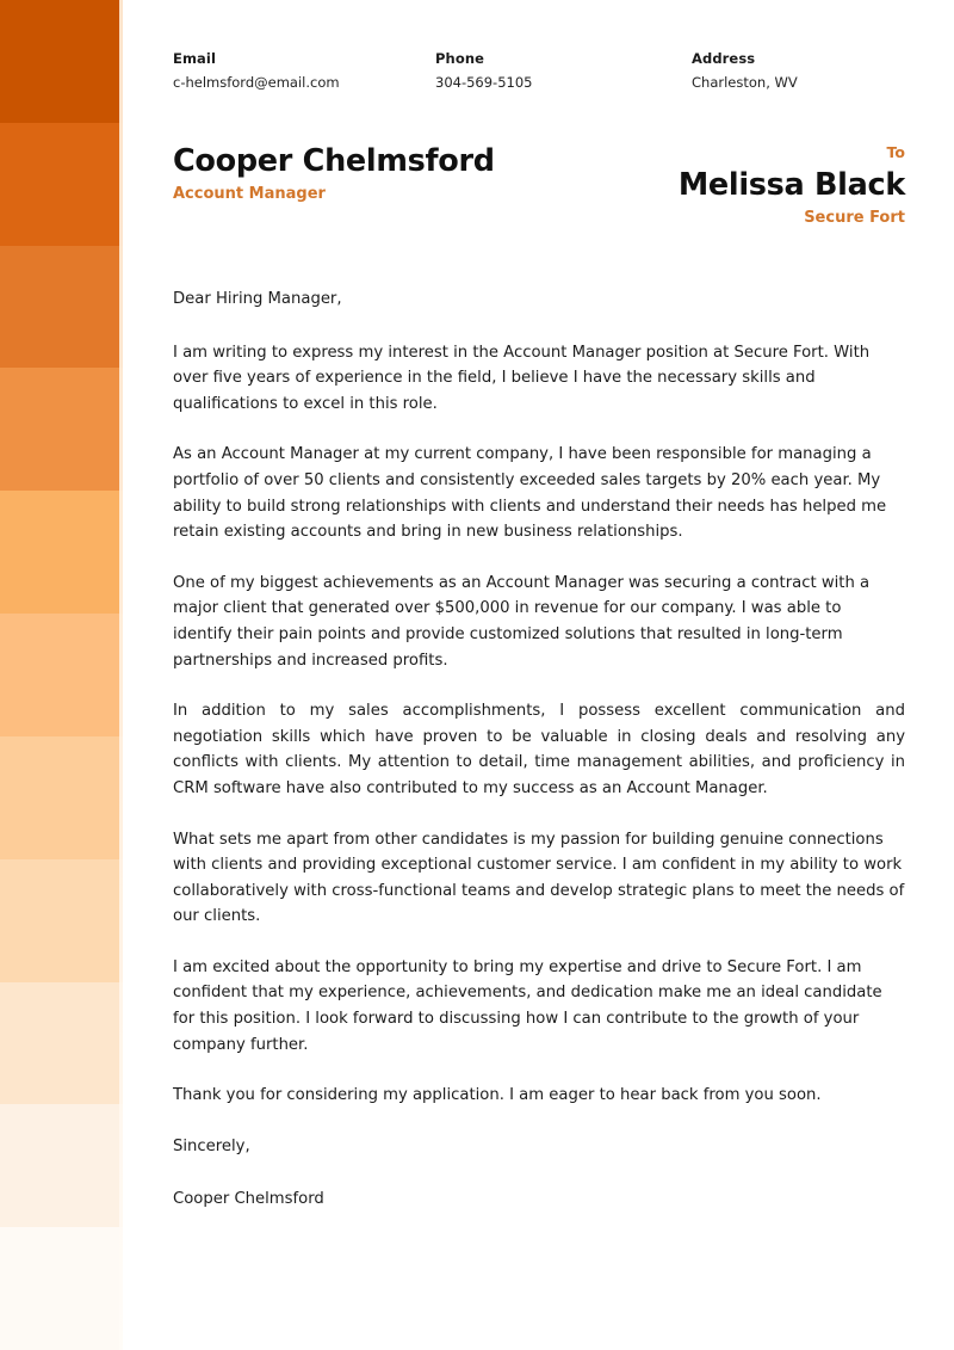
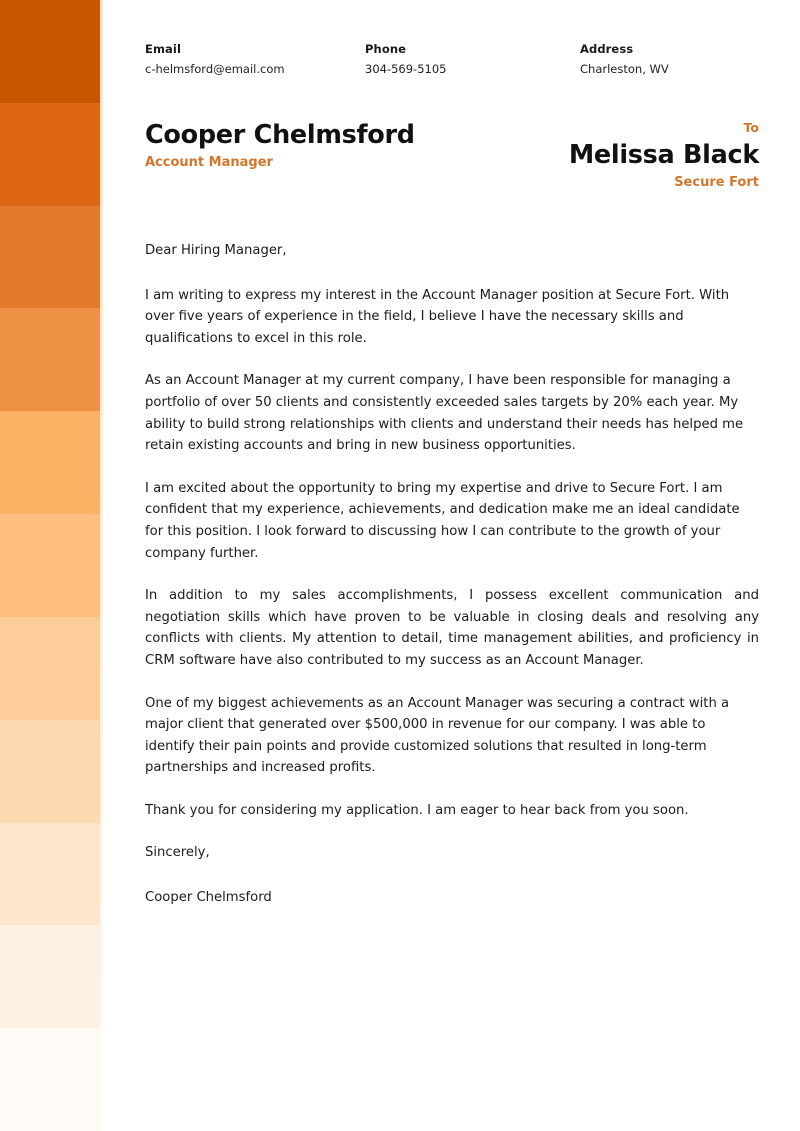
  Email
  c-helmsford@email.com
  Phone
  304-569-5105
  Address
  Charleston, WV
  Cooper Chelmsford
  Account Manager
  To
  Melissa Black
  Secure Fort
  Dear Hiring Manager,
  I am writing to express my interest in the Account Manager position at Secure Fort. With over five years of experience in the field, I believe I have the necessary skills and qualifications to excel in this role.
- As an Account Manager at my current company, I have been responsible for managing a portfolio of over 50 clients and consistently exceeded sales targets by 20% each year. My ability to build strong relationships with clients and understand their needs has helped me retain existing accounts and bring in new business relationships.
+ As an Account Manager at my current company, I have been responsible for managing a portfolio of over 50 clients and consistently exceeded sales targets by 20% each year. My ability to build strong relationships with clients and understand their needs has helped me retain existing accounts and bring in new business opportunities.
- One of my biggest achievements as an Account Manager was securing a contract with a major client that generated over $500,000 in revenue for our company. I was able to identify their pain points and provide customized solutions that resulted in long-term partnerships and increased profits.
+ I am excited about the opportunity to bring my expertise and drive to Secure Fort. I am confident that my experience, achievements, and dedication make me an ideal candidate for this position. I look forward to discussing how I can contribute to the growth of your company further.
  In addition to my sales accomplishments, I possess excellent communication and negotiation skills which have proven to be valuable in closing deals and resolving any conflicts with clients. My attention to detail, time management abilities, and proficiency in CRM software have also contributed to my success as an Account Manager.
- What sets me apart from other candidates is my passion for building genuine connections with clients and providing exceptional customer service. I am confident in my ability to work collaboratively with cross-functional teams and develop strategic plans to meet the needs of our clients.
- I am excited about the opportunity to bring my expertise and drive to Secure Fort. I am confident that my experience, achievements, and dedication make me an ideal candidate for this position. I look forward to discussing how I can contribute to the growth of your company further.
+ One of my biggest achievements as an Account Manager was securing a contract with a major client that generated over $500,000 in revenue for our company. I was able to identify their pain points and provide customized solutions that resulted in long-term partnerships and increased profits.
  Thank you for considering my application. I am eager to hear back from you soon.
  Sincerely,
  Cooper Chelmsford
